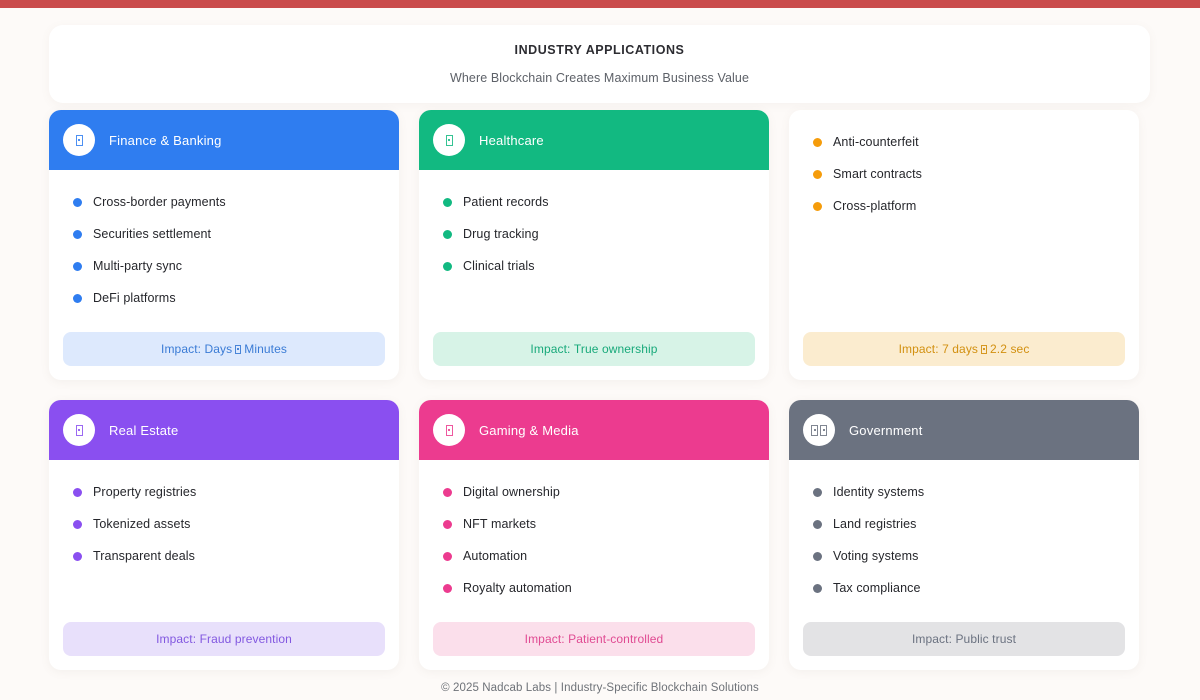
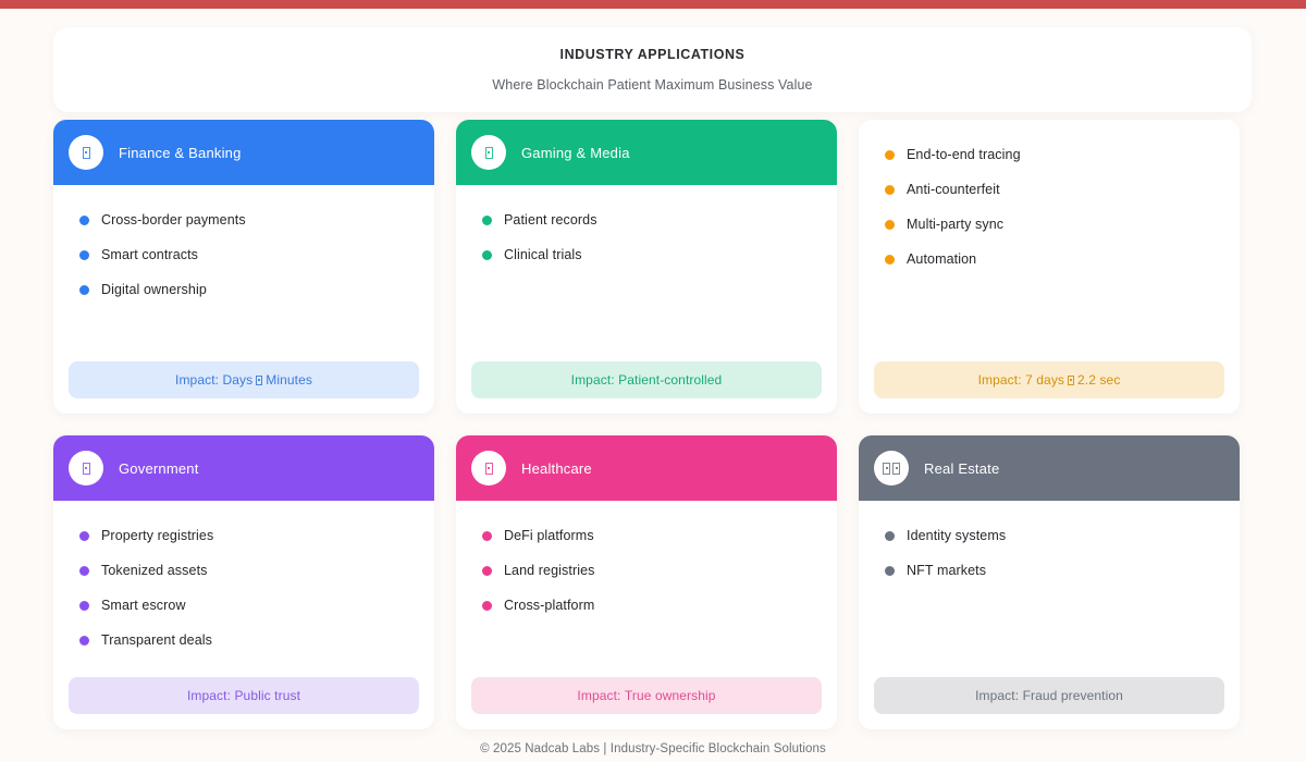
  INDUSTRY APPLICATIONS
- Where Blockchain Creates Maximum Business Value
+ Where Blockchain Patient Maximum Business Value
  Finance & Banking
  Cross-border payments
- Securities settlement
- Multi-party sync
+ Smart contracts
- DeFi platforms
+ Digital ownership
  Impact:
  Days
  Minutes
- Healthcare
+ Gaming & Media
  Patient records
- Drug tracking
  Clinical trials
  Impact:
- True ownership
+ Patient-controlled
+ End-to-end tracing
  Anti-counterfeit
- Smart contracts
+ Multi-party sync
- Cross-platform
+ Automation
  Impact:
  7 days
  2.2 sec
- Real Estate
+ Government
  Property registries
  Tokenized assets
+ Smart escrow
  Transparent deals
  Impact:
- Fraud prevention
+ Public trust
- Gaming & Media
+ Healthcare
- Digital ownership
+ DeFi platforms
- NFT markets
+ Land registries
- Automation
+ Cross-platform
- Royalty automation
  Impact:
- Patient-controlled
+ True ownership
- Government
+ Real Estate
  Identity systems
- Land registries
+ NFT markets
- Voting systems
- Tax compliance
  Impact:
- Public trust
+ Fraud prevention
  © 2025 Nadcab Labs | Industry-Specific Blockchain Solutions
